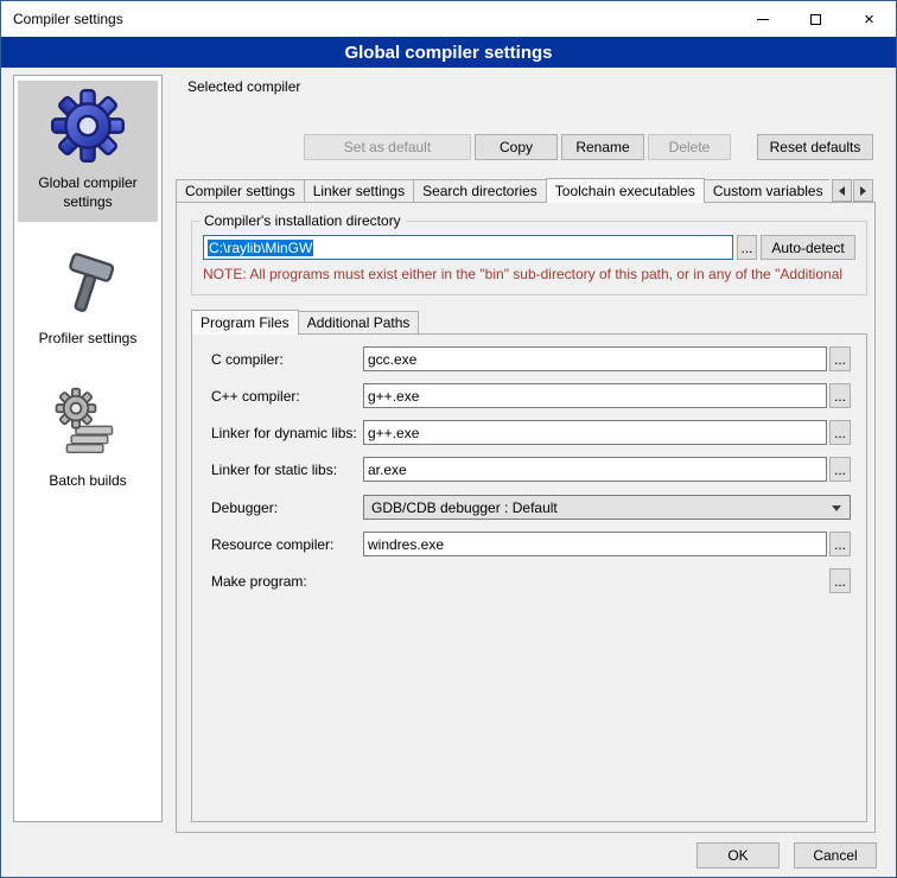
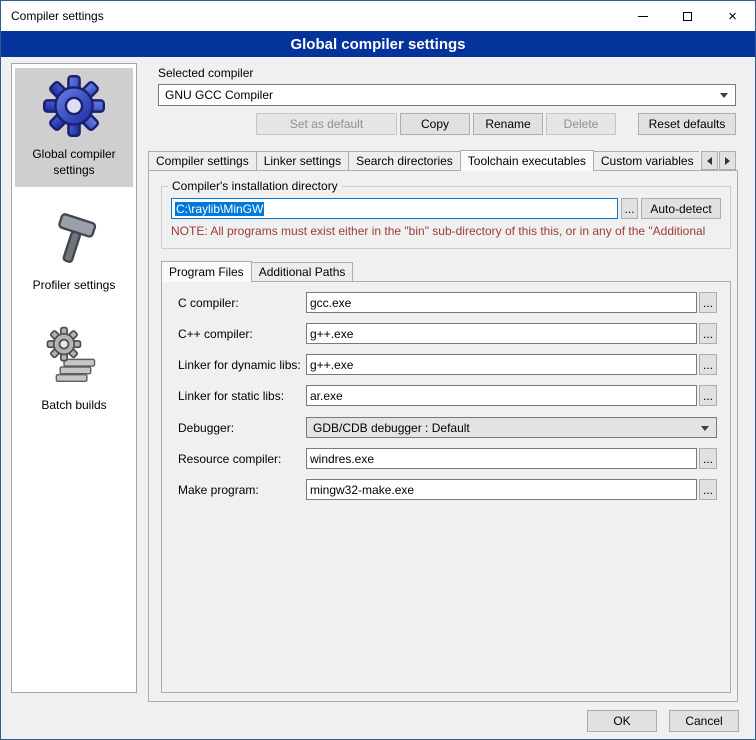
  Compiler settings
  ×
  Global compiler settings
  Global compiler settings
  Profiler settings
  Batch builds
  Selected compiler
+ GNU GCC Compiler
  Set as default
  Copy
  Rename
  Delete
  Reset defaults
  Compiler settings
  Linker settings
  Search directories
  Toolchain executables
  Custom variables
  Compiler's installation directory
  C:\raylib\MinGW
  ...
  Auto-detect
- NOTE: All programs must exist either in the "bin" sub-directory of this path, or in any of the "Additional
+ NOTE: All programs must exist either in the "bin" sub-directory of this this, or in any of the "Additional
  Program Files
  Additional Paths
  C compiler:
  gcc.exe
  ...
  C++ compiler:
  g++.exe
  ...
  Linker for dynamic libs:
  g++.exe
  ...
  Linker for static libs:
  ar.exe
  ...
  Debugger:
  GDB/CDB debugger : Default
  Resource compiler:
  windres.exe
  ...
  Make program:
+ mingw32-make.exe
  ...
  OK
  Cancel
